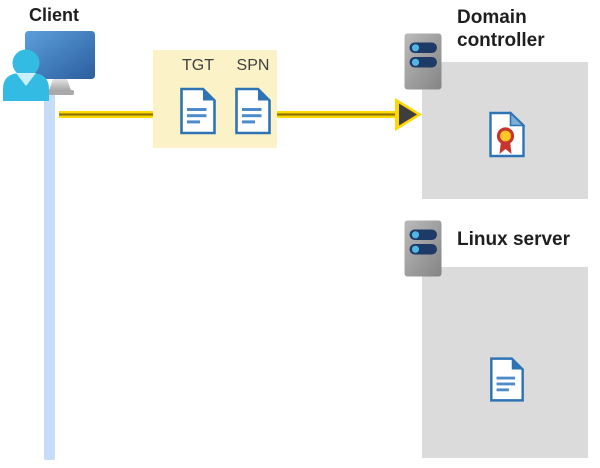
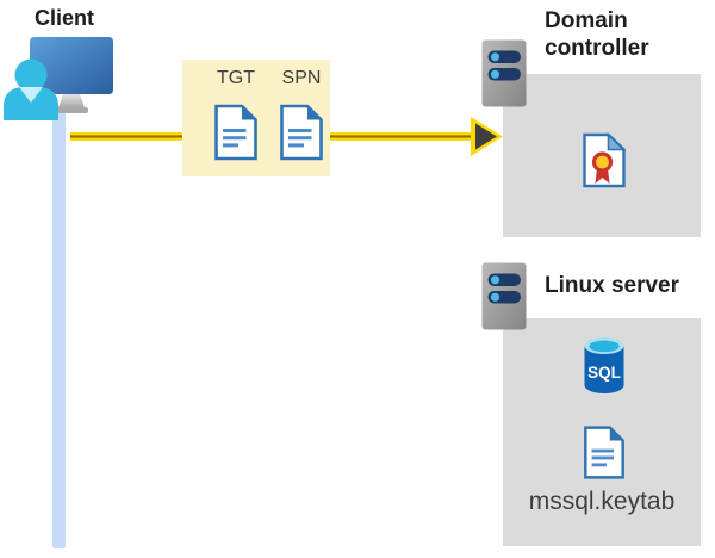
  TGT
  SPN
  Client
  Domain controller
  Linux server
+ SQL
+ mssql.keytab
